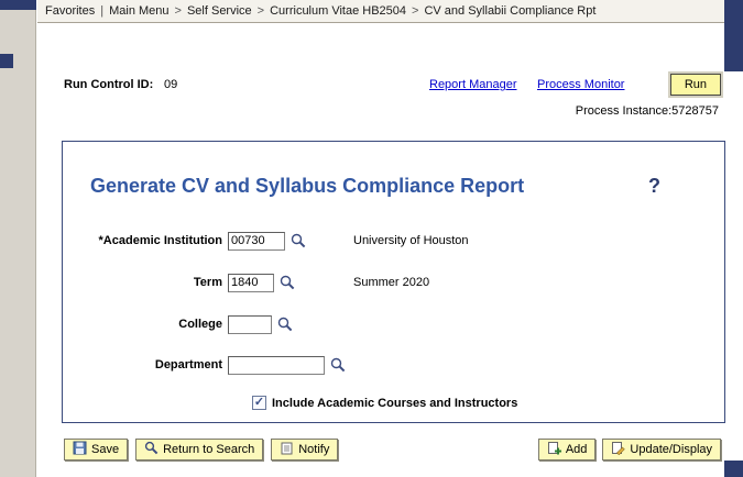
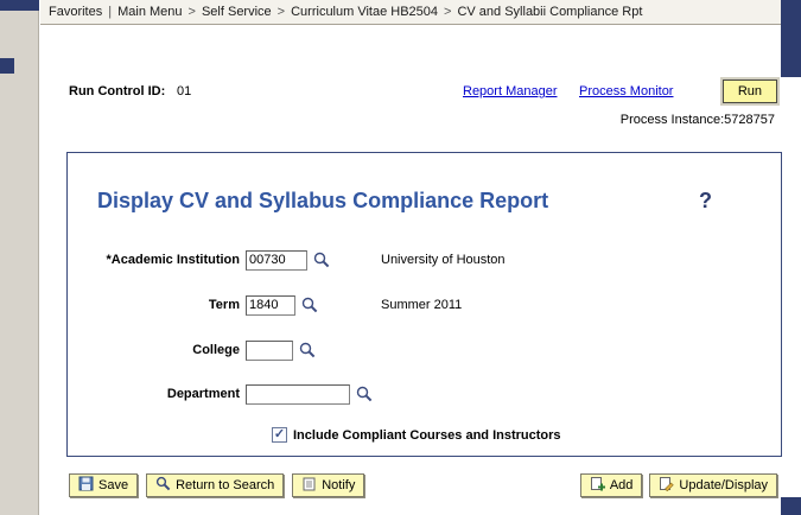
  Favorites | Main Menu > Self Service > Curriculum Vitae HB2504 > CV and Syllabii Compliance Rpt
  Run Control ID:
- 09
+ 01
  Report Manager
  Process Monitor
  Run
  Process Instance:5728757
- Generate CV and Syllabus Compliance Report
+ Display CV and Syllabus Compliance Report
  ?
  *Academic Institution
  00730
  University of Houston
  Term
  1840
- Summer 2020
+ Summer 2011
  College
  Department
  ✓
- Include Academic Courses and Instructors
+ Include Compliant Courses and Instructors
  Save
  Return to Search
  Notify
  Add
  Update/Display
